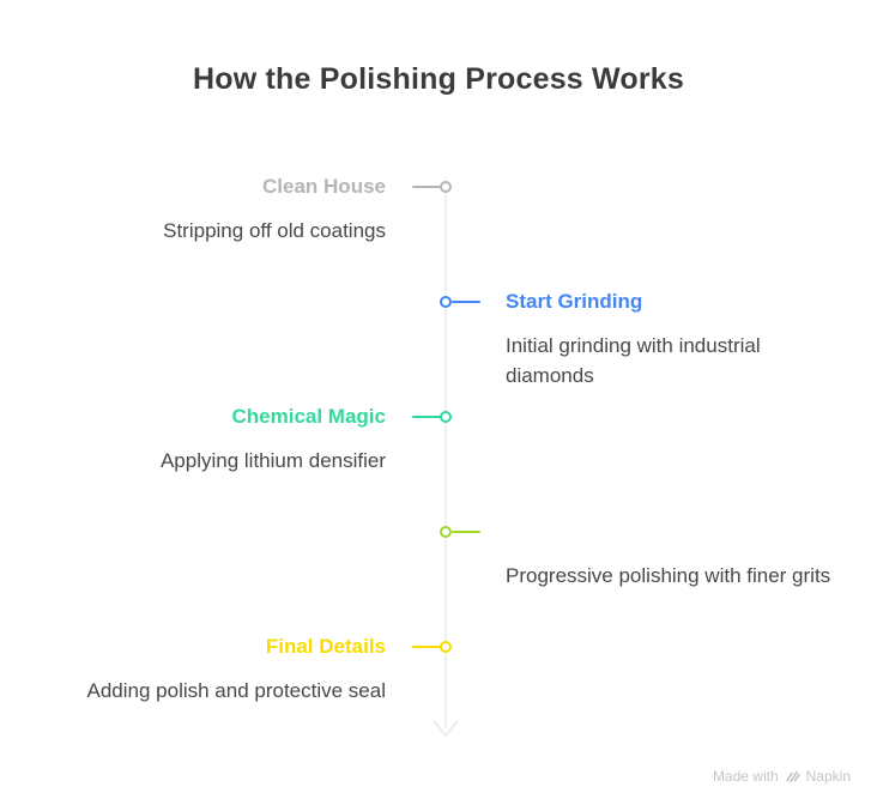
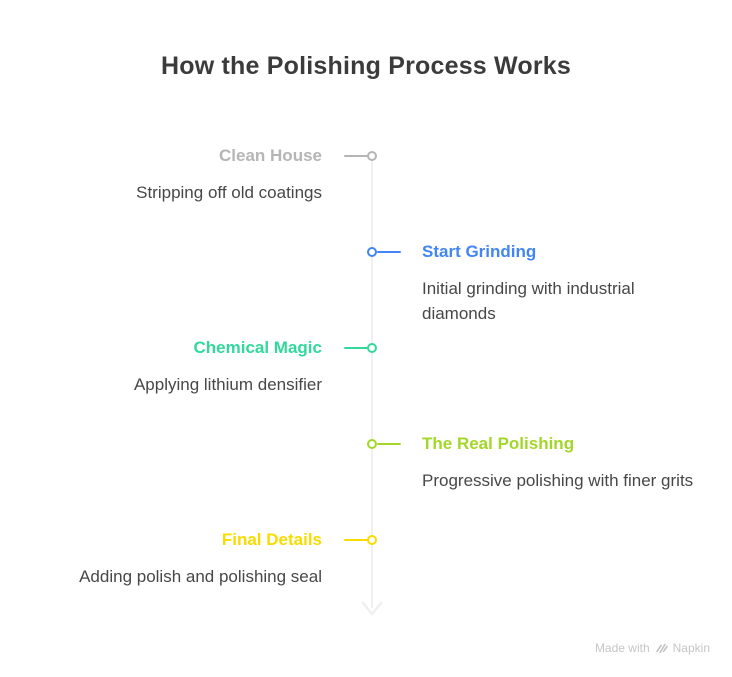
  How the Polishing Process Works
  Clean House
  Stripping off old coatings
  Start Grinding
  Initial grinding with industrial diamonds
  Chemical Magic
  Applying lithium densifier
+ The Real Polishing
  Progressive polishing with finer grits
  Final Details
- Adding polish and protective seal
+ Adding polish and polishing seal
  Made with
  Napkin
